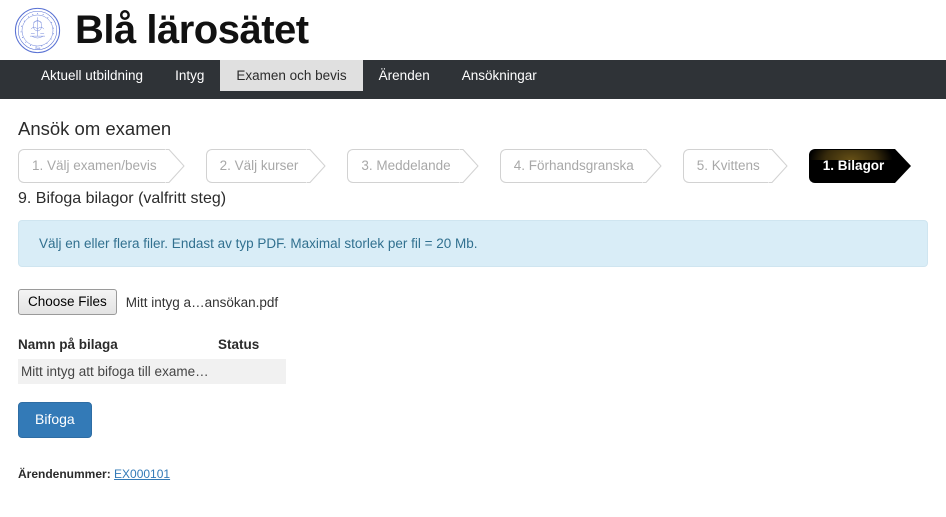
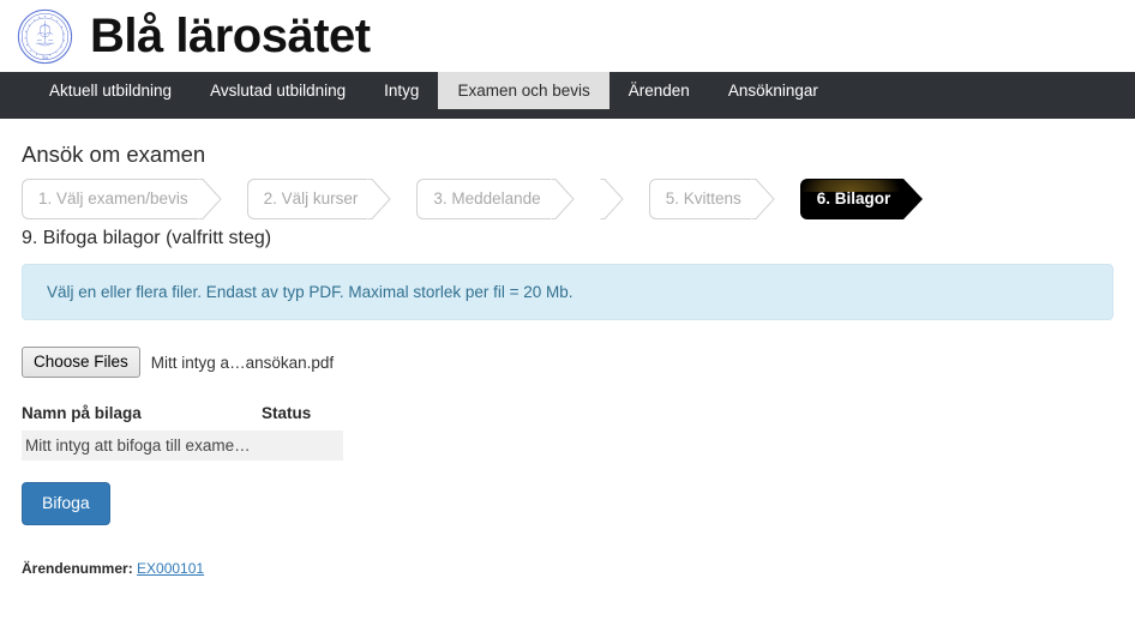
  Blå lärosätet
  Aktuell utbildning
+ Avslutad utbildning
  Intyg
  Examen och bevis
  Ärenden
  Ansökningar
  Ansök om examen
  1. Välj examen/bevis
  2. Välj kurser
  3. Meddelande
- 4. Förhandsgranska
  5. Kvittens
- 1. Bilagor
+ 6. Bilagor
  9. Bifoga bilagor (valfritt steg)
  Välj en eller flera filer. Endast av typ PDF. Maximal storlek per fil = 20 Mb.
  Choose Files
  Mitt intyg a…ansökan.pdf
  Namn på bilaga	Status
  Mitt intyg att bifoga till exame…
  Bifoga
  Ärendenummer: EX000101
